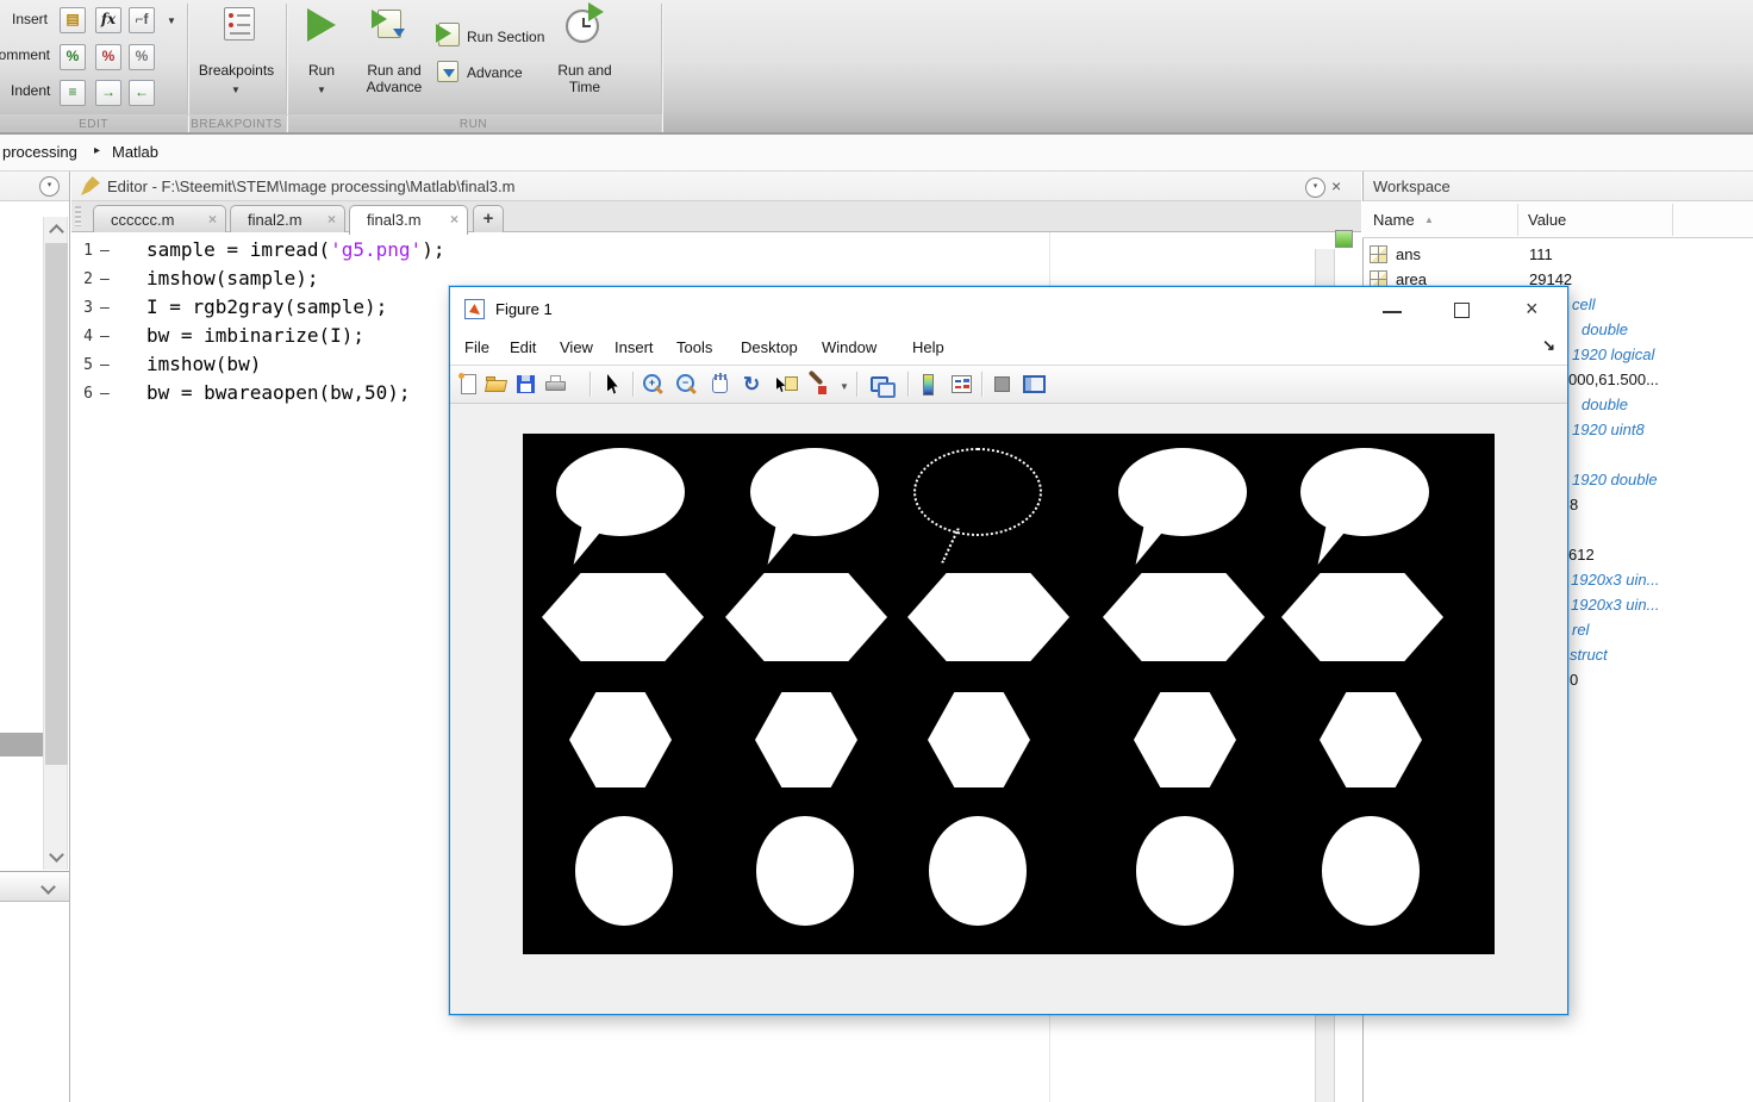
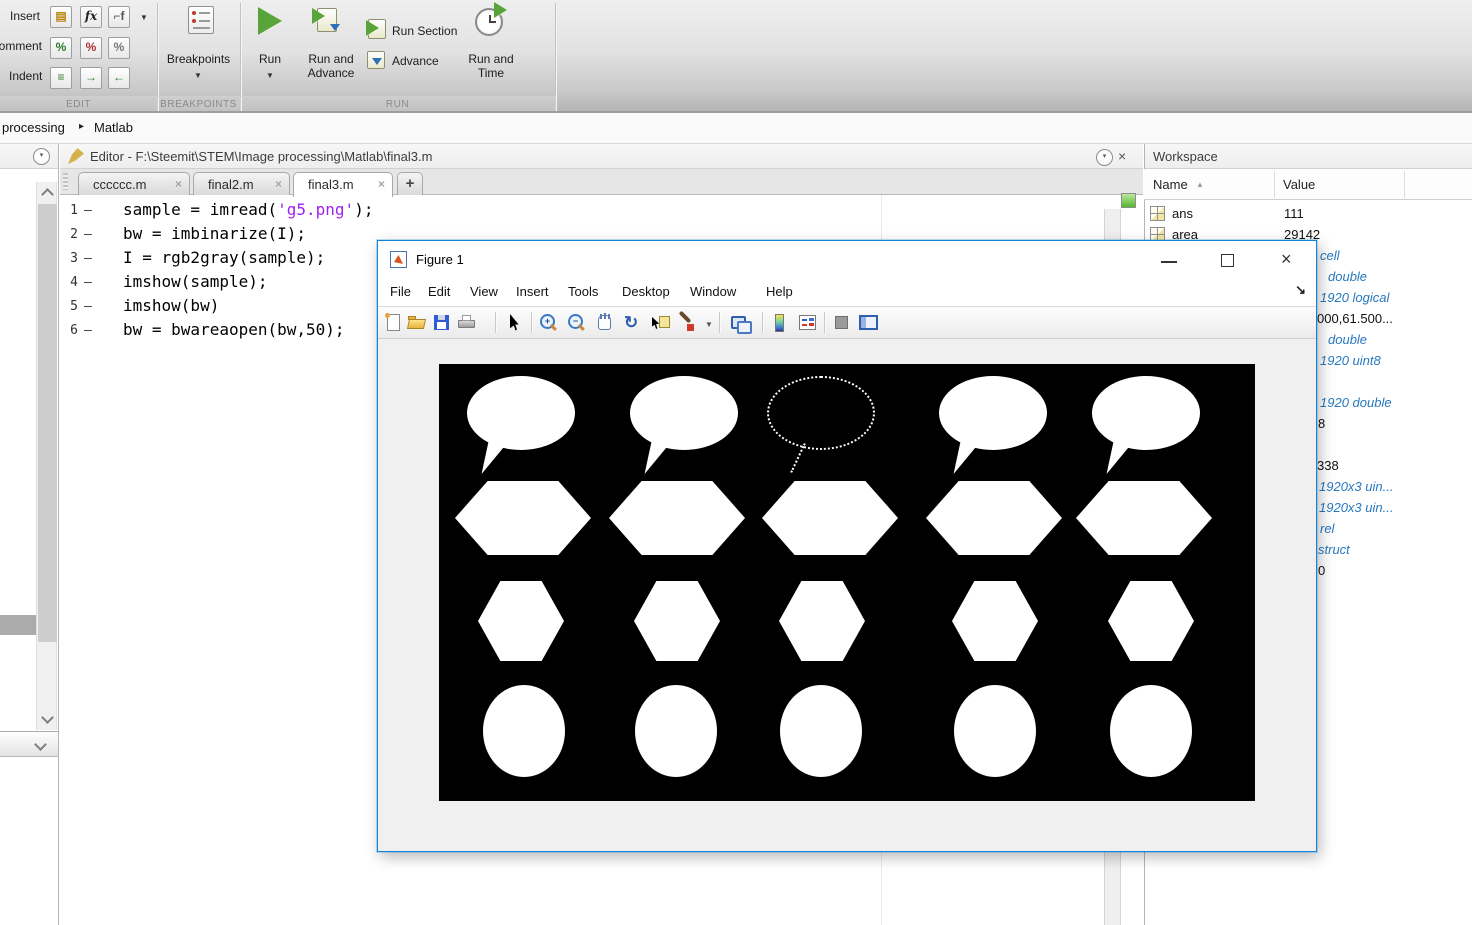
  Insert
  omment
  Indent
  ▤
  fx
  ⌐f
  ▼
  %
  %
  %
  ≡
  →
  ←
  Breakpoints
  ▼
  Run
  ▼
  Run and
  Advance
  Run Section
  Advance
  Run and
  Time
  EDIT
  BREAKPOINTS
  RUN
  processing
  ▸
  Matlab
  Editor - F:\Steemit\STEM\Image processing\Matlab\final3.m
  ×
  cccccc.m
  ×
  final2.m
  ×
  final3.m
  ×
  +
  1
  –
  sample = imread('g5.png');
  2
  –
- imshow(sample);
+ bw = imbinarize(I);
  3
  –
  I = rgb2gray(sample);
  4
  –
- bw = imbinarize(I);
+ imshow(sample);
  5
  –
  imshow(bw)
  6
  –
  bw = bwareaopen(bw,50);
  Workspace
  Name
  ▲
  Value
  ans
  111
  area
  29142
  cell
  double
  1920 logical
  000,61.500...
  double
  1920 uint8
  1920 double
  8
- 612
+ 338
  1920x3 uin...
  1920x3 uin...
  rel
  struct
  0
  Figure 1
  ×
  File
  Edit
  View
  Insert
  Tools
  Desktop
  Window
  Help
  ↘
  +
  −
  ↻
  ▼
